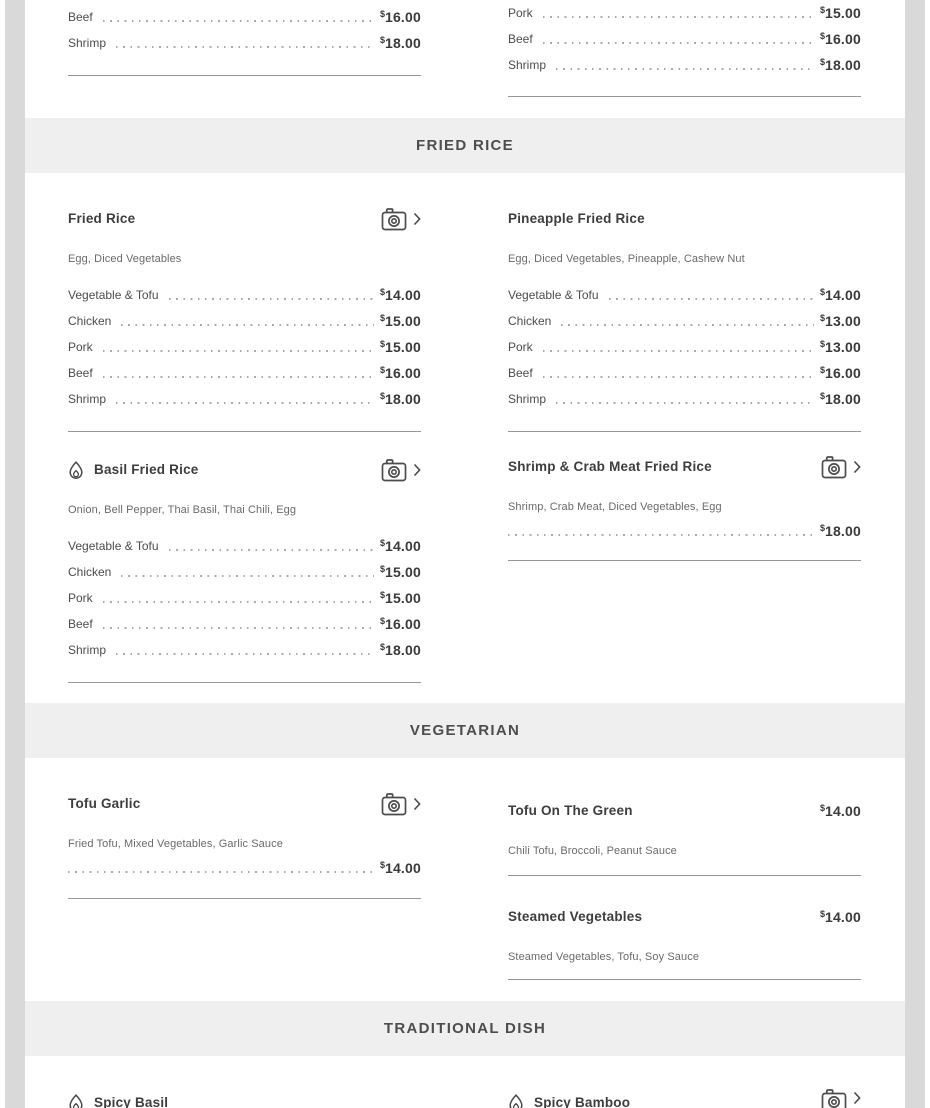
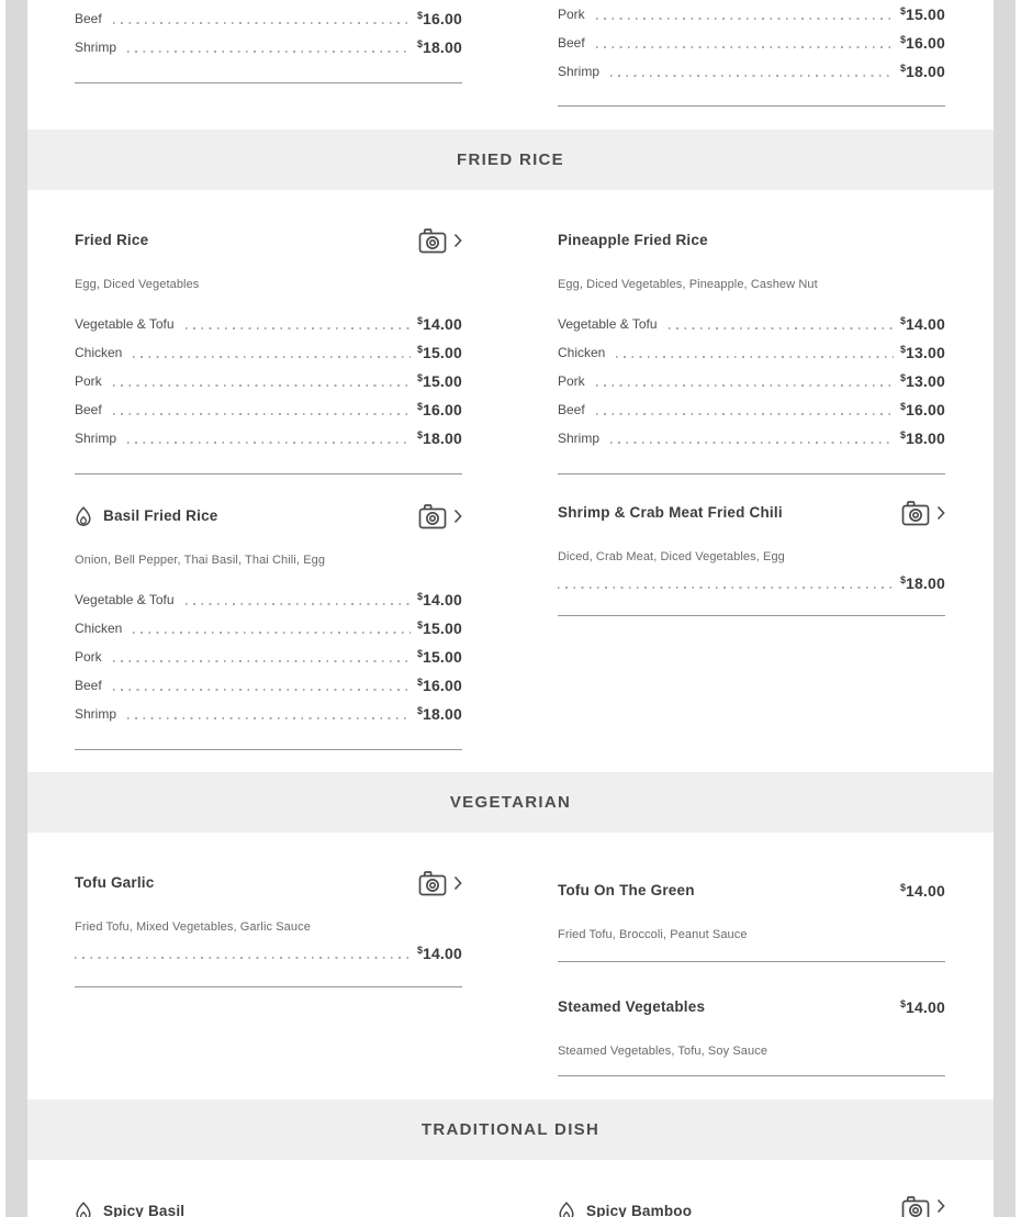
  Beef
  $
  16.00
  Shrimp
  $
  18.00
  Pork
  $
  15.00
  Beef
  $
  16.00
  Shrimp
  $
  18.00
  FRIED RICE
  Fried Rice
  Egg, Diced Vegetables
  Vegetable & Tofu
  $
  14.00
  Chicken
  $
  15.00
  Pork
  $
  15.00
  Beef
  $
  16.00
  Shrimp
  $
  18.00
  Basil Fried Rice
  Onion, Bell Pepper, Thai Basil, Thai Chili, Egg
  Vegetable & Tofu
  $
  14.00
  Chicken
  $
  15.00
  Pork
  $
  15.00
  Beef
  $
  16.00
  Shrimp
  $
  18.00
  Pineapple Fried Rice
  Egg, Diced Vegetables, Pineapple, Cashew Nut
  Vegetable & Tofu
  $
  14.00
  Chicken
  $
  13.00
  Pork
  $
  13.00
  Beef
  $
  16.00
  Shrimp
  $
  18.00
- Shrimp & Crab Meat Fried Rice
+ Shrimp & Crab Meat Fried Chili
- Shrimp, Crab Meat, Diced Vegetables, Egg
+ Diced, Crab Meat, Diced Vegetables, Egg
  $
  18.00
  VEGETARIAN
  Tofu Garlic
  Fried Tofu, Mixed Vegetables, Garlic Sauce
  $
  14.00
  Tofu On The Green
  $
  14.00
- Chili Tofu, Broccoli, Peanut Sauce
+ Fried Tofu, Broccoli, Peanut Sauce
  Steamed Vegetables
  $
  14.00
  Steamed Vegetables, Tofu, Soy Sauce
  TRADITIONAL DISH
  Spicy Basil
  Spicy Bamboo
